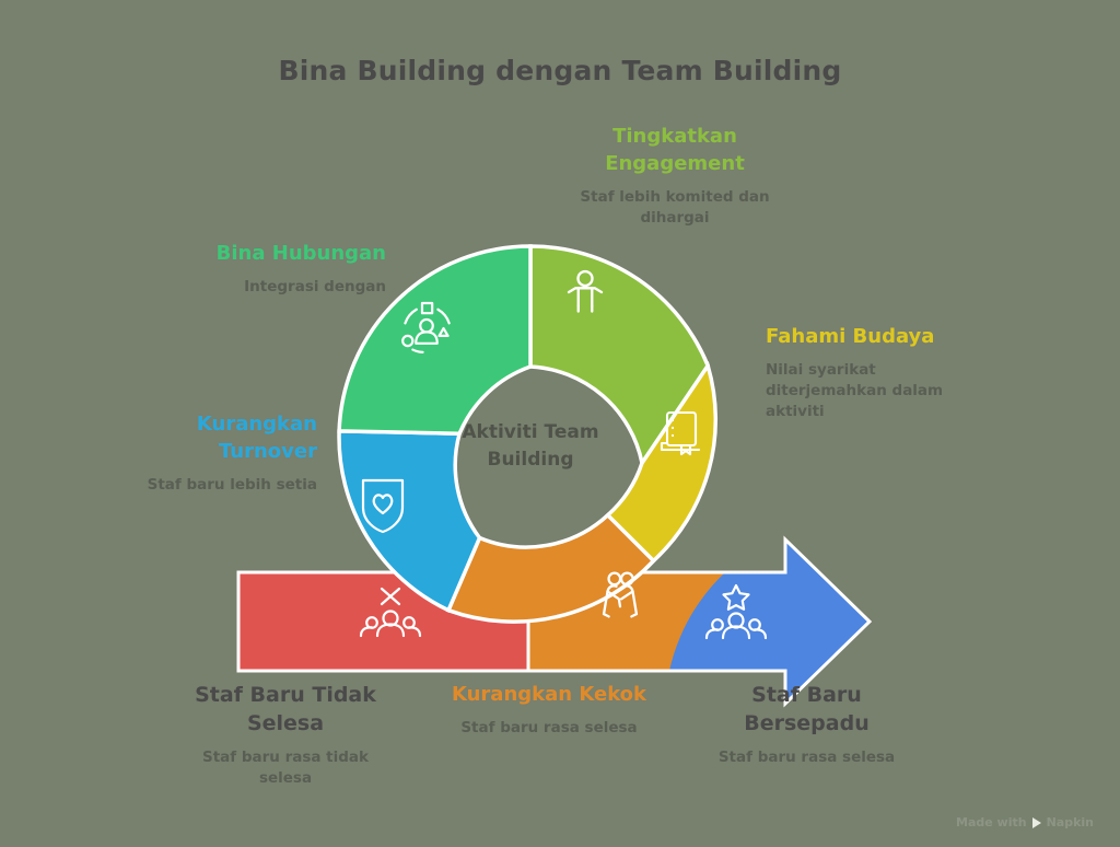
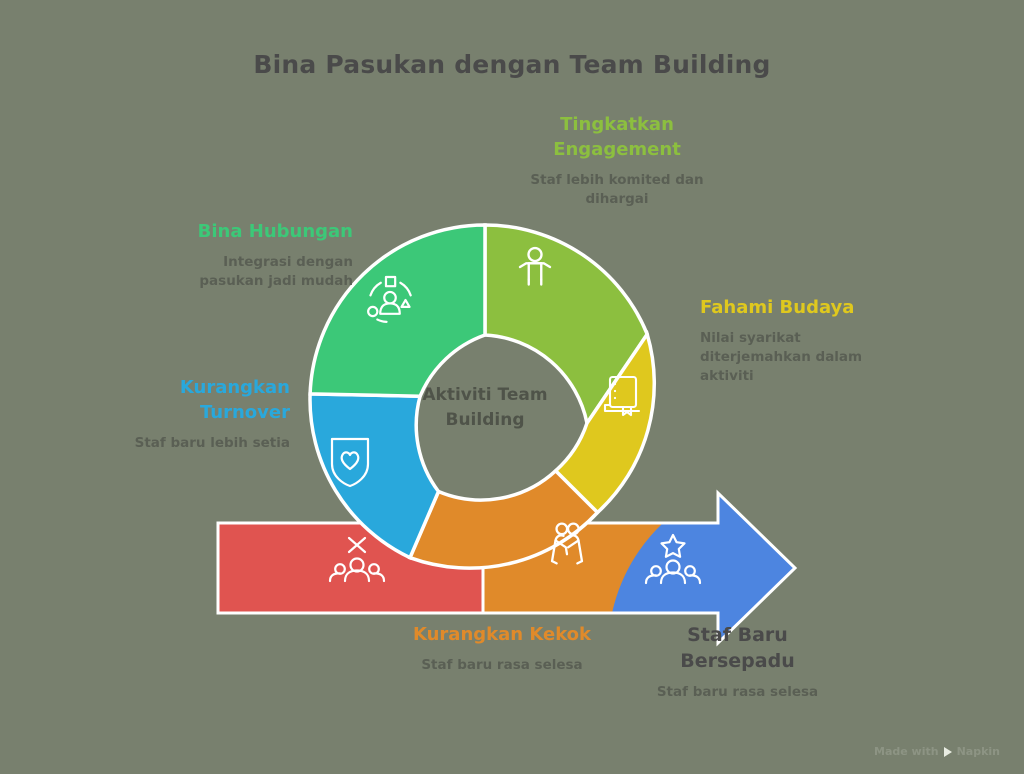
- Bina Building dengan Team Building
+ Bina Pasukan dengan Team Building
  Aktiviti Team
  Building
  Tingkatkan
  Engagement
  Staf lebih komited dan
  dihargai
  Bina Hubungan
  Integrasi dengan
+ pasukan jadi mudah
  Kurangkan
  Turnover
  Staf baru lebih setia
  Fahami Budaya
  Nilai syarikat
  diterjemahkan dalam
  aktiviti
- Staf Baru Tidak
- Selesa
- Staf baru rasa tidak
- selesa
  Kurangkan Kekok
  Staf baru rasa selesa
  Staf Baru
  Bersepadu
  Staf baru rasa selesa
